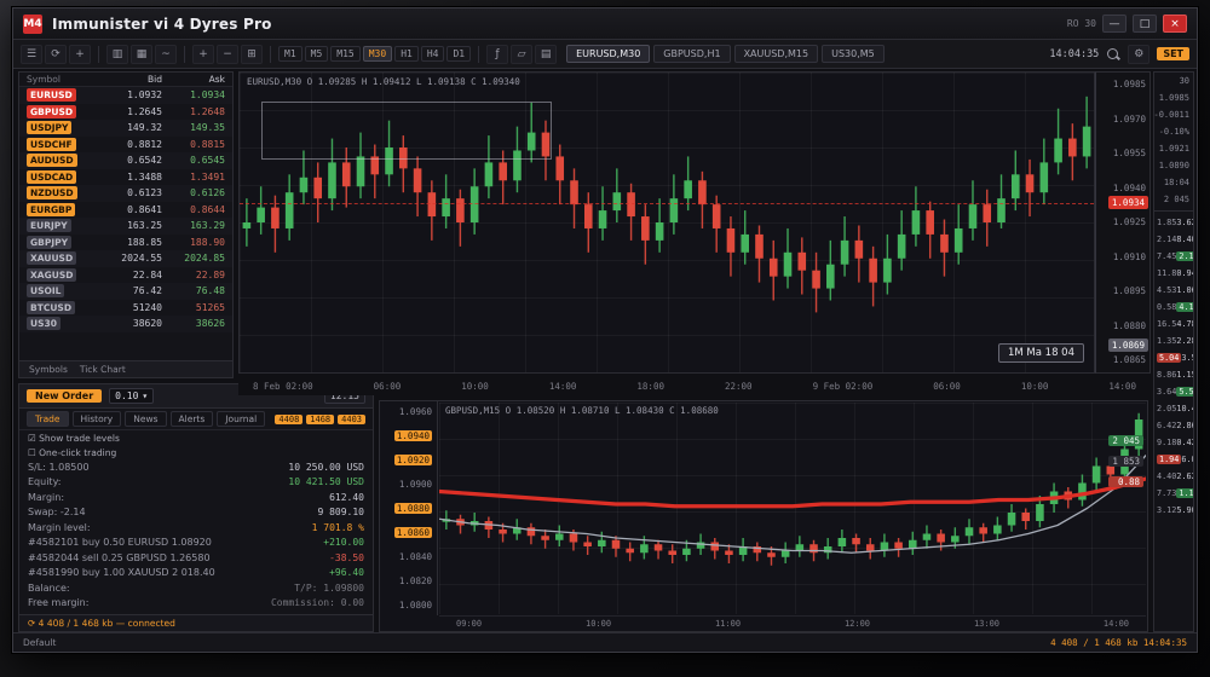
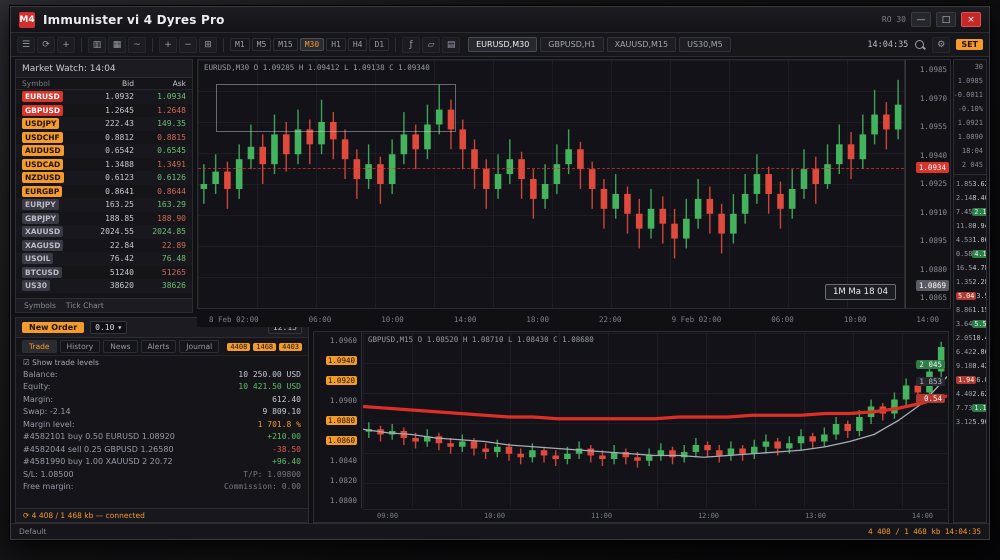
  M4
  Immunister vi 4 Dyres Pro
  RO 30
  —
  □
  ×
  ☰
  ⟳
  +
  ▥
  ▦
  ~
  +
  −
  ⊞
  M1
  M5
  M15
  M30
  H1
  H4
  D1
  ƒ
  ▱
  ▤
  EURUSD,M30
  GBPUSD,H1
  XAUUSD,M15
  US30,M5
  14:04:35
  ⚙
  SET
+ Market Watch: 14:04
  Symbol
  Bid
  Ask
  EURUSD
  1.0932
  1.0934
  GBPUSD
  1.2645
  1.2648
  USDJPY
- 149.32
+ 222.43
  149.35
  USDCHF
  0.8812
  0.8815
  AUDUSD
  0.6542
  0.6545
  USDCAD
  1.3488
  1.3491
  NZDUSD
  0.6123
  0.6126
  EURGBP
  0.8641
  0.8644
  EURJPY
  163.25
  163.29
  GBPJPY
  188.85
  188.90
  XAUUSD
  2024.55
  2024.85
  XAGUSD
  22.84
  22.89
  USOIL
  76.42
  76.48
  BTCUSD
  51240
  51265
  US30
  38620
  38626
  Symbols
  Tick Chart
  New Order
  0.10
  ▾
  12:15
  Trade
  History
  News
  Alerts
  Journal
  4408
  1468
  4403
  ☑ Show trade levels
- ☐ One-click trading
- S/L: 1.08500
+ Balance:
  10 250.00 USD
  Equity:
  10 421.50 USD
  Margin:
  612.40
  Swap: -2.14
  9 809.10
  Margin level:
  1 701.8 %
  #4582101 buy 0.50 EURUSD 1.08920
  +210.00
  #4582044 sell 0.25 GBPUSD 1.26580
  -38.50
- #4581990 buy 1.00 XAUUSD 2 018.40
+ #4581990 buy 1.00 XAUUSD 2 20.72
  +96.40
- Balance:
+ S/L: 1.08500
  T/P: 1.09800
  Free margin:
  Commission: 0.00
  ⟳ 4 408 / 1 468 kb — connected
  EURUSD,M30 O 1.09285 H 1.09412 L 1.09138 C 1.09340
  1M Ma 18 04
  1.0985
  1.0970
  1.0955
  1.0940
  1.0925
  1.0910
  1.0895
  1.0880
  1.0865
  1.0934
  1.0869
  8 Feb 02:00
  06:00
  10:00
  14:00
  18:00
  22:00
  9 Feb 02:00
  06:00
  10:00
  14:00
  1.0960
  1.0940
  1.0920
  1.0900
  1.0880
  1.0860
  1.0840
  1.0820
  1.0800
  GBPUSD,M15 O 1.08520 H 1.08710 L 1.08430 C 1.08680
  2 045
  1 853
- 0.88
+ 0.54
  09:00
  10:00
  11:00
  12:00
  13:00
  14:00
  30
  1.0985
  -0.0011
  -0.10%
  1.0921
  1.0890
  18:04
  2 045
  1.85
  3.6
  2.14
  8.4
  7.45
  2.1
  11.8
  0.9
  4.53
  1.0
  0.58
  4.1
  16.5
  4.7
  1.35
  2.2
  5.04
  8.86
  1.1
  3.64
  5.5
  2.05
  10.
  6.42
  2.8
  9.18
  0.4
  1.94
  4.40
  2.6
  7.73
  1.1
  3.12
  5.9
  Default
  4 408 / 1 468 kb 14:04:35
